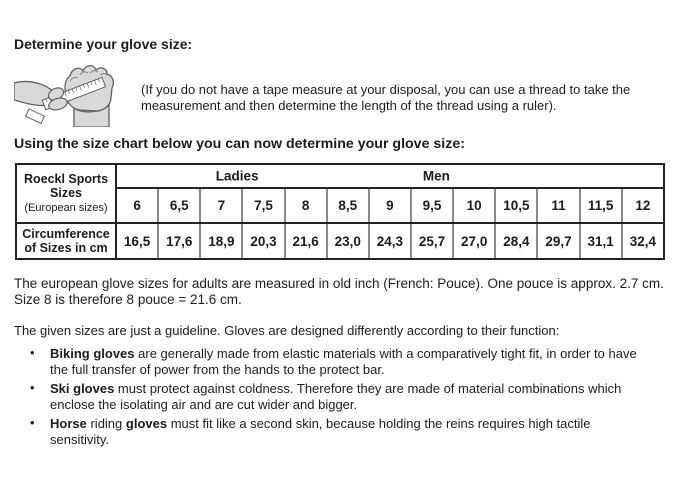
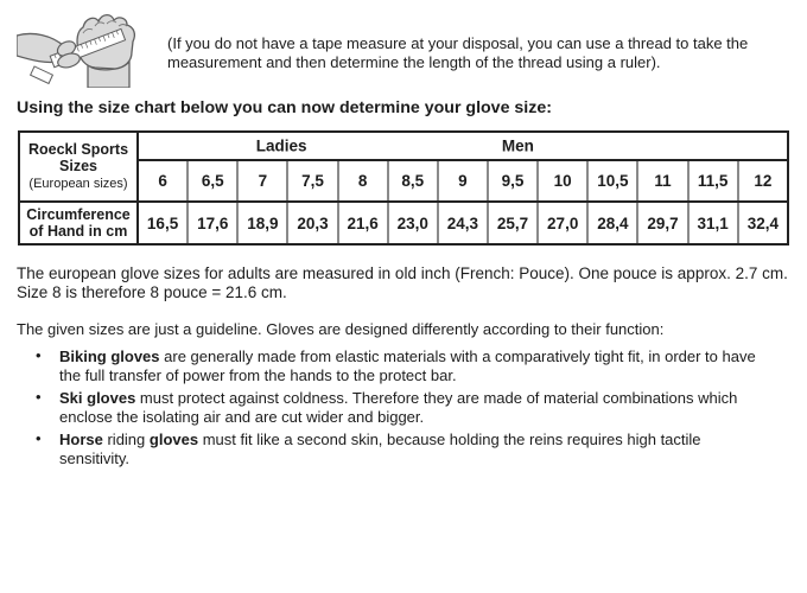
- Determine your glove size:
  (If you do not have a tape measure at your disposal, you can use a thread to take the measurement and then determine the length of the thread using a ruler).
  Using the size chart below you can now determine your glove size:
  Roeckl Sports Sizes (European sizes)	Ladies Men
  6	6,5	7	7,5	8	8,5	9	9,5	10	10,5	11	11,5	12
- Circumference of Sizes in cm	16,5	17,6	18,9	20,3	21,6	23,0	24,3	25,7	27,0	28,4	29,7	31,1	32,4
+ Circumference of Hand in cm	16,5	17,6	18,9	20,3	21,6	23,0	24,3	25,7	27,0	28,4	29,7	31,1	32,4
  The european glove sizes for adults are measured in old inch (French: Pouce). One pouce is approx. 2.7 cm.
  Size 8 is therefore 8 pouce = 21.6 cm.
  The given sizes are just a guideline. Gloves are designed differently according to their function:
  •
  Biking gloves are generally made from elastic materials with a comparatively tight fit, in order to have the full transfer of power from the hands to the protect bar.
  •
  Ski gloves must protect against coldness. Therefore they are made of material combinations which enclose the isolating air and are cut wider and bigger.
  •
  Horse riding gloves must fit like a second skin, because holding the reins requires high tactile sensitivity.
